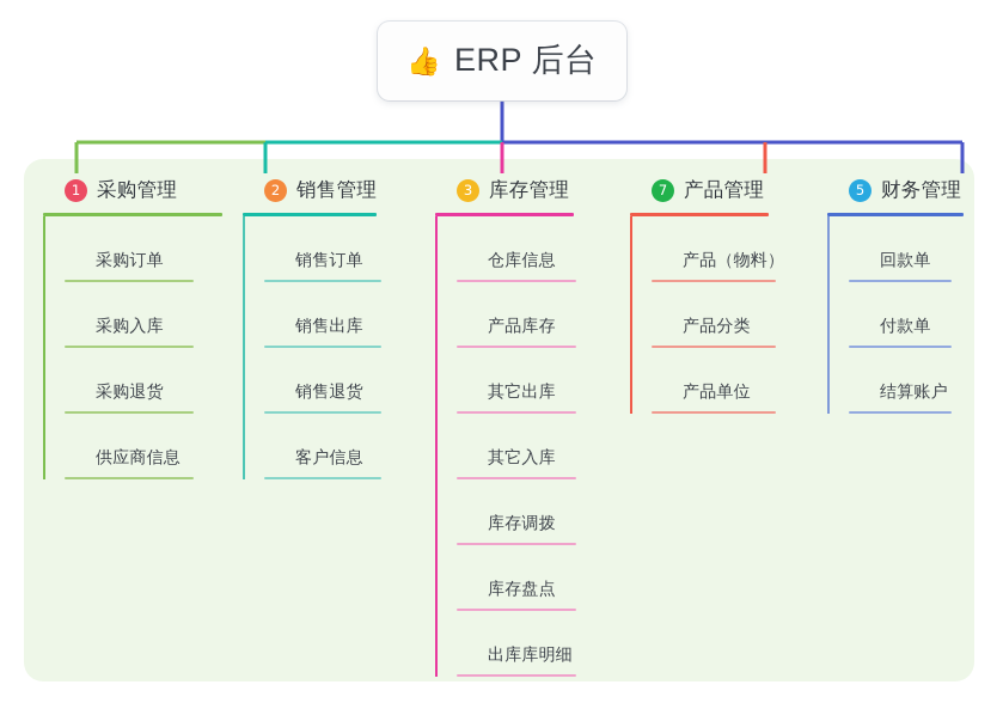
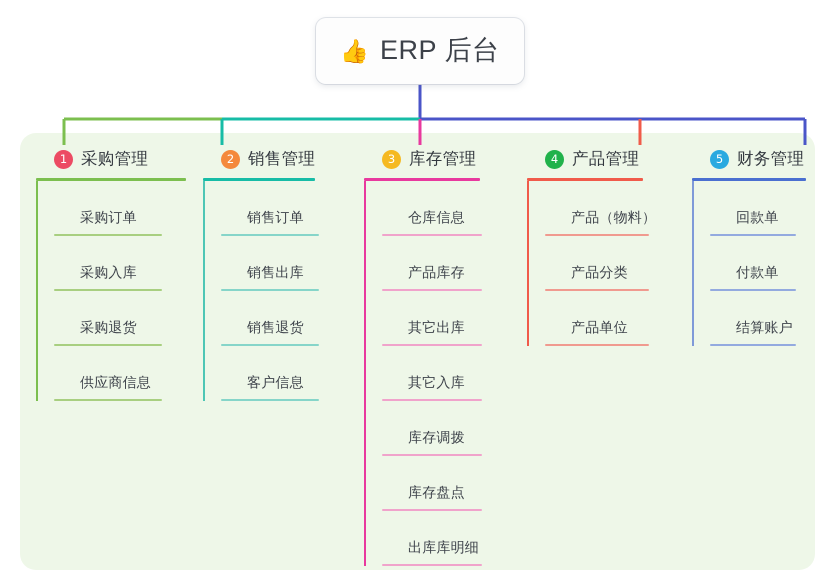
  👍
  ERP 后台
  1
  采购管理
  采购订单
  采购入库
  采购退货
  供应商信息
  2
  销售管理
  销售订单
  销售出库
  销售退货
  客户信息
  3
  库存管理
  仓库信息
  产品库存
  其它出库
  其它入库
  库存调拨
  库存盘点
  出库库明细
- 7
+ 4
  产品管理
  产品（物料）
  产品分类
  产品单位
  5
  财务管理
  回款单
  付款单
  结算账户
